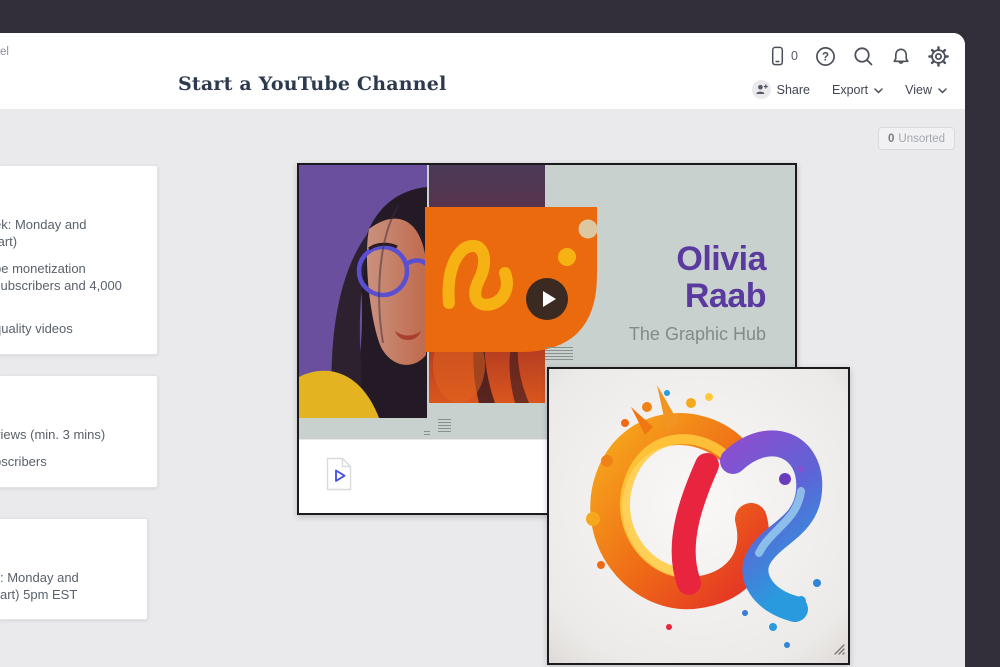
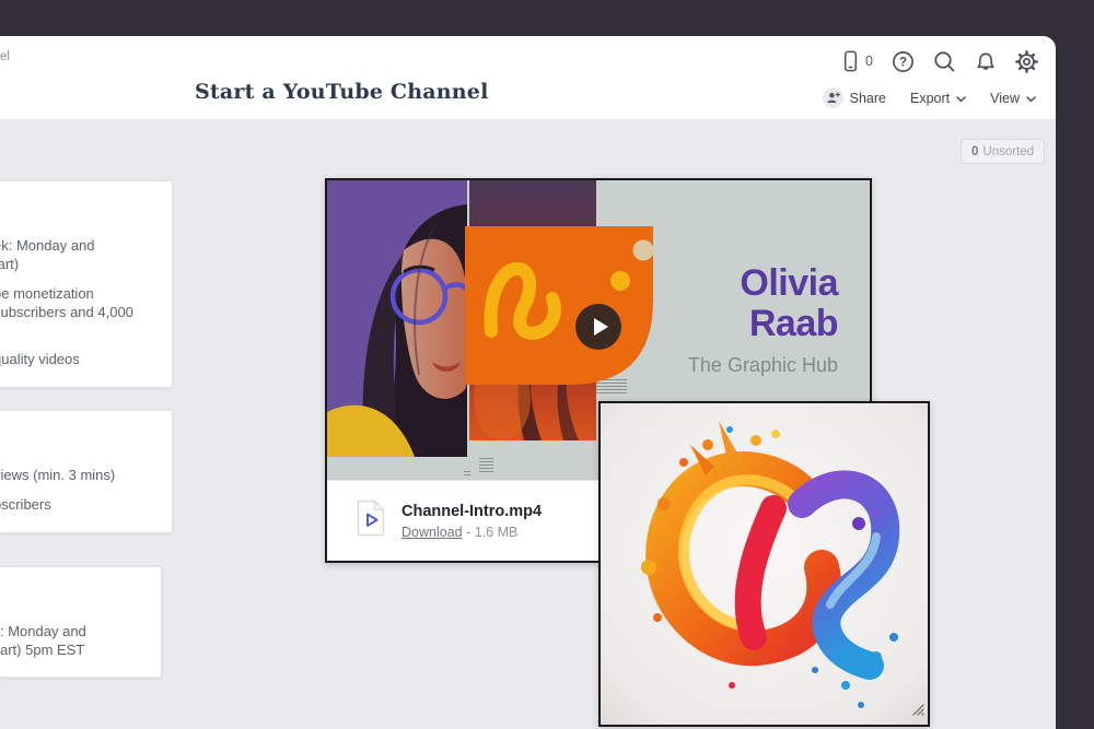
  el
  0
  ?
  Start a YouTube Channel
  Share
  Export
  View
  0
  Unsorted
  k: Monday and
  art)
  e monetization
  ubscribers and 4,000
  uality videos
  iews (min. 3 mins)
  scribers
  : Monday and
  art) 5pm EST
  Olivia
  Raab
  The Graphic Hub
+ Channel-Intro.mp4
+ Download - 1.6 MB
